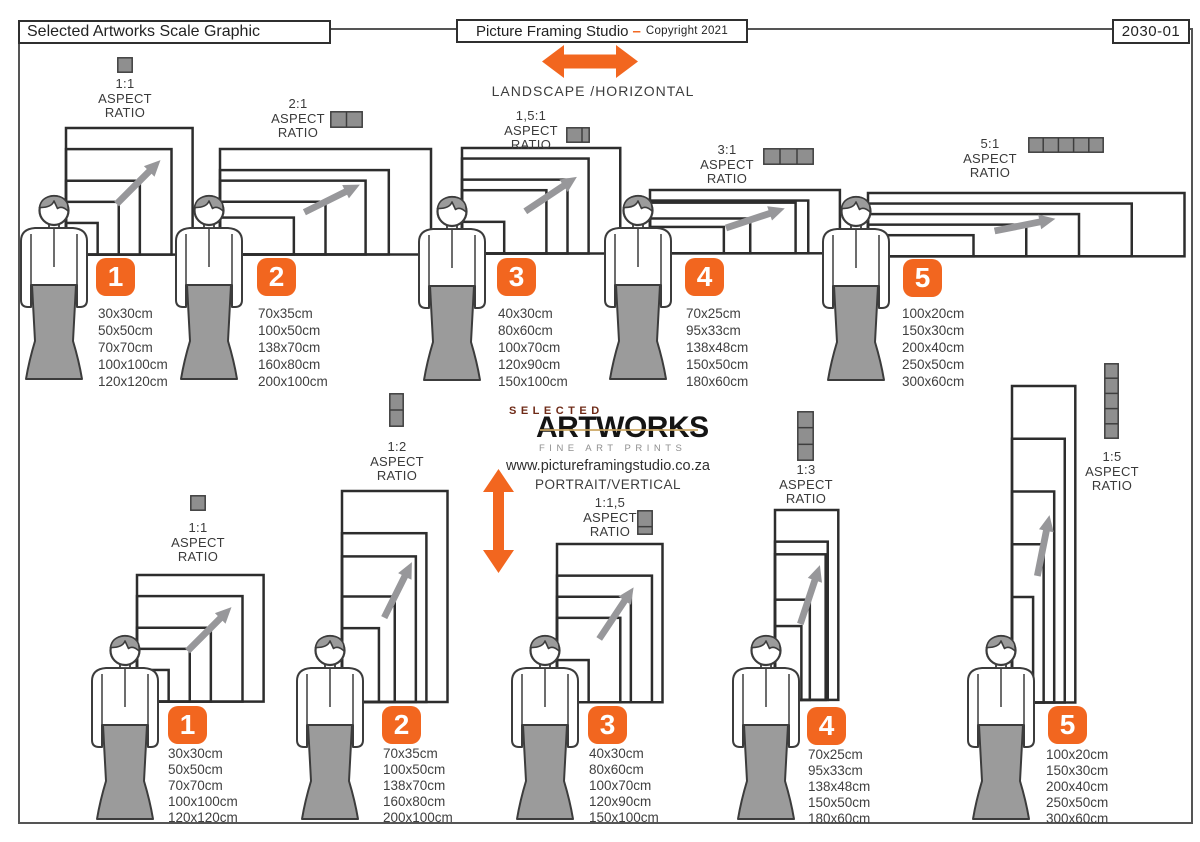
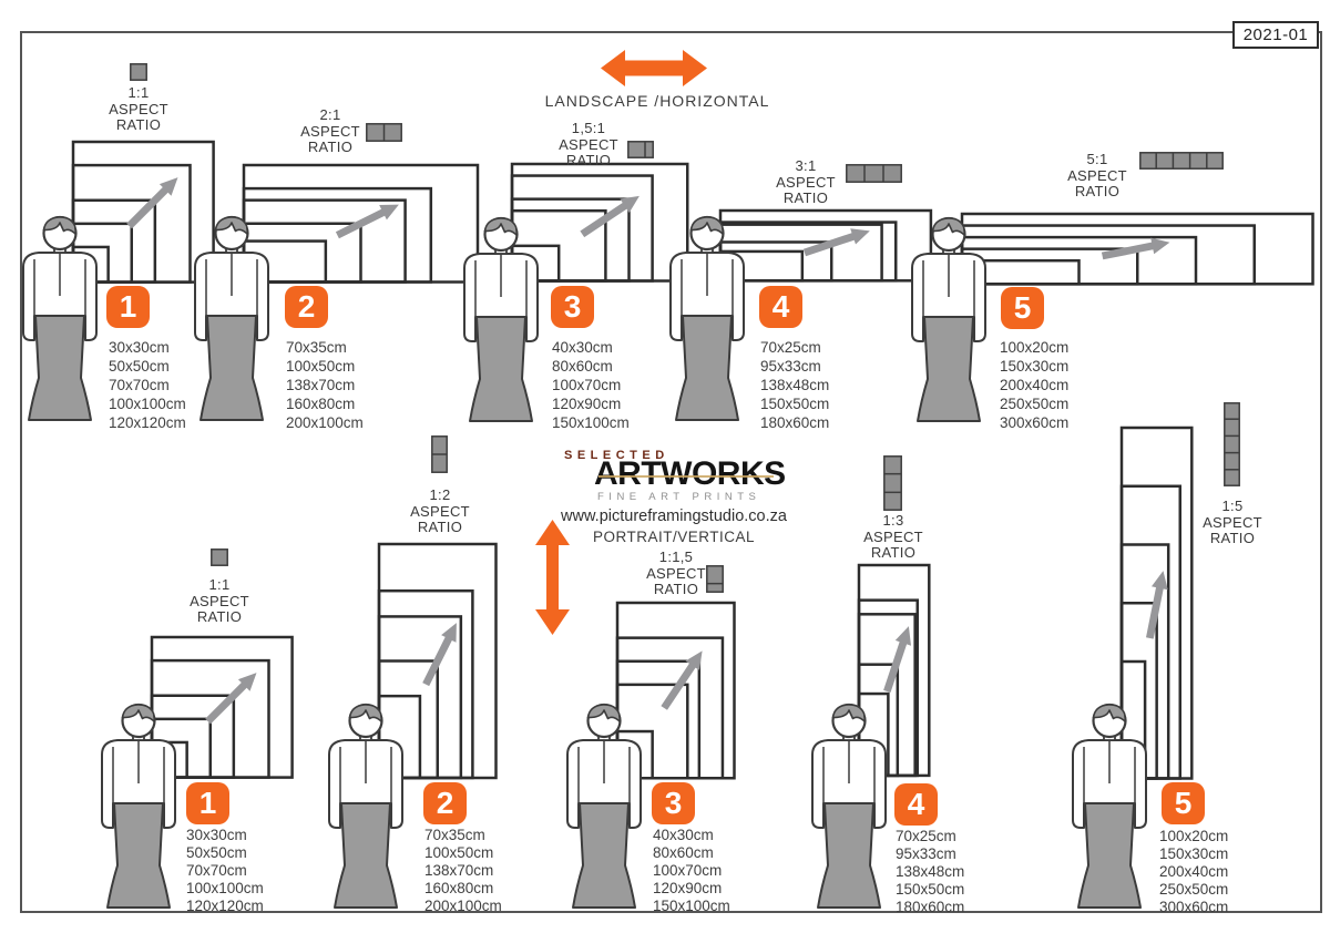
- Selected Artworks Scale Graphic
- Picture Framing Studio
- –
- Copyright 2021
- 2030-01
+ 2021-01
  1:1
  ASPECT
  RATIO
  1
  30x30cm
  50x50cm
  70x70cm
  100x100cm
  120x120cm
  2:1
  ASPECT
  RATIO
  2
  70x35cm
  100x50cm
  138x70cm
  160x80cm
  200x100cm
  1,5:1
  ASPECT
  RATIO
  3
  40x30cm
  80x60cm
  100x70cm
  120x90cm
  150x100cm
  3:1
  ASPECT
  RATIO
  4
  70x25cm
  95x33cm
  138x48cm
  150x50cm
  180x60cm
  5:1
  ASPECT
  RATIO
  5
  100x20cm
  150x30cm
  200x40cm
  250x50cm
  300x60cm
  1:1
  ASPECT
  RATIO
  1
  30x30cm
  50x50cm
  70x70cm
  100x100cm
  120x120cm
  1:2
  ASPECT
  RATIO
  2
  70x35cm
  100x50cm
  138x70cm
  160x80cm
  200x100cm
  1:1,5
  ASPECT
  RATIO
  3
  40x30cm
  80x60cm
  100x70cm
  120x90cm
  150x100cm
  1:3
  ASPECT
  RATIO
  4
  70x25cm
  95x33cm
  138x48cm
  150x50cm
  180x60cm
  1:5
  ASPECT
  RATIO
  5
  100x20cm
  150x30cm
  200x40cm
  250x50cm
  300x60cm
  LANDSCAPE /HORIZONTAL
  SELECTED
  ARTWORKS
  FINE ART PRINTS
  www.pictureframingstudio.co.za
  PORTRAIT/VERTICAL
